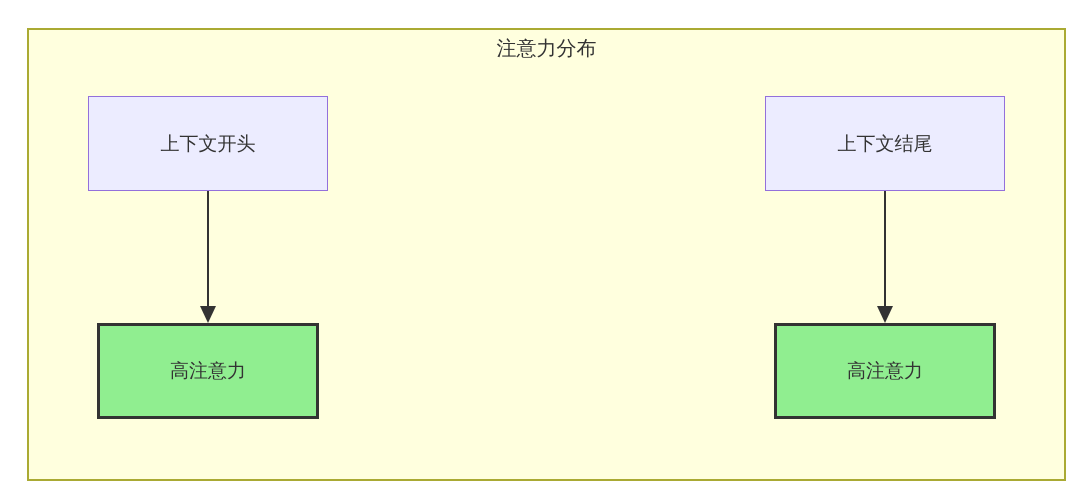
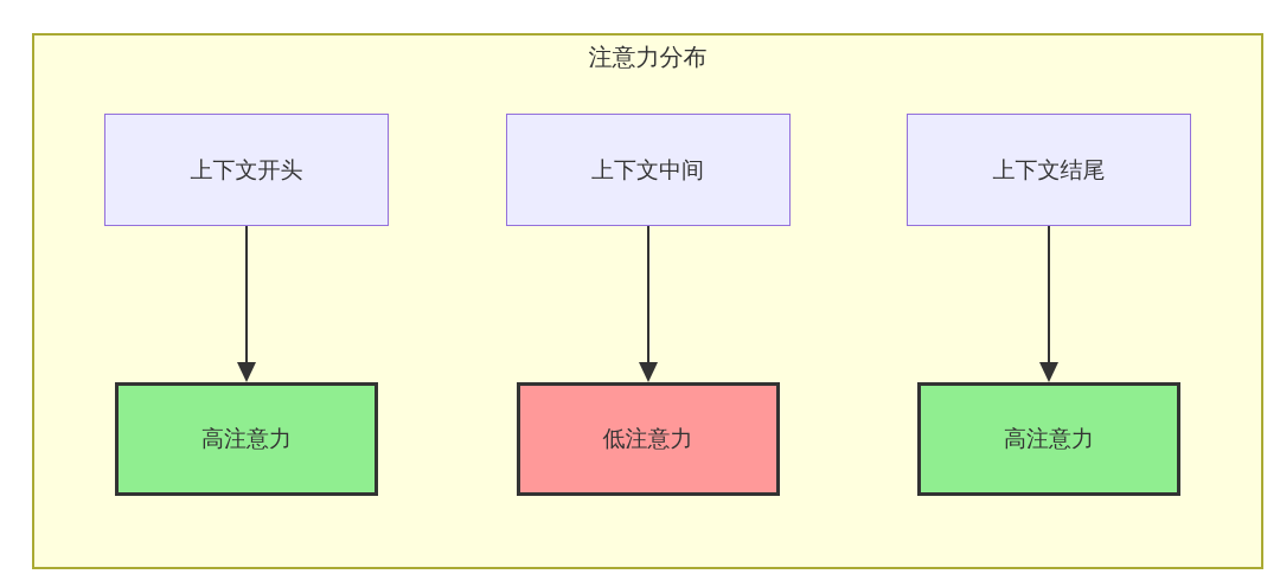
  注意力分布
  上下文开头
  高注意力
+ 上下文中间
+ 低注意力
  上下文结尾
  高注意力
